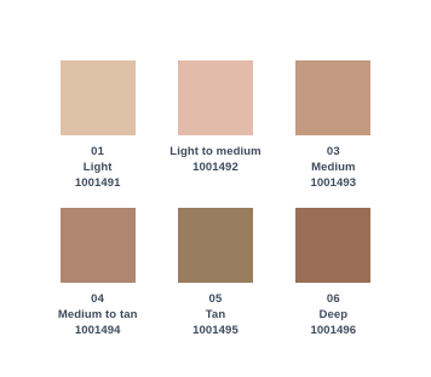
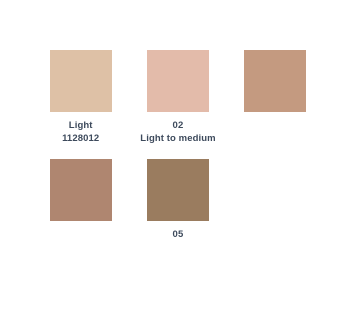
- 01
  Light
- 1001491
+ 1128012
+ 02
  Light to medium
- 1001492
- 03
- Medium
- 1001493
- 04
- Medium to tan
- 1001494
  05
- Tan
- 1001495
- 06
- Deep
- 1001496
